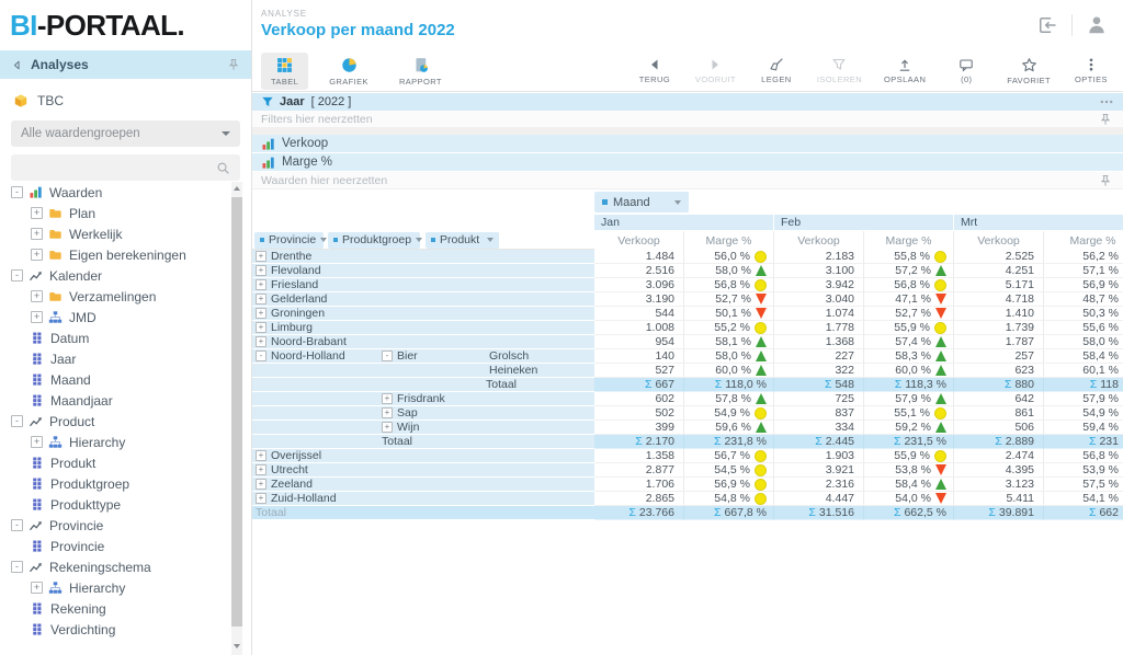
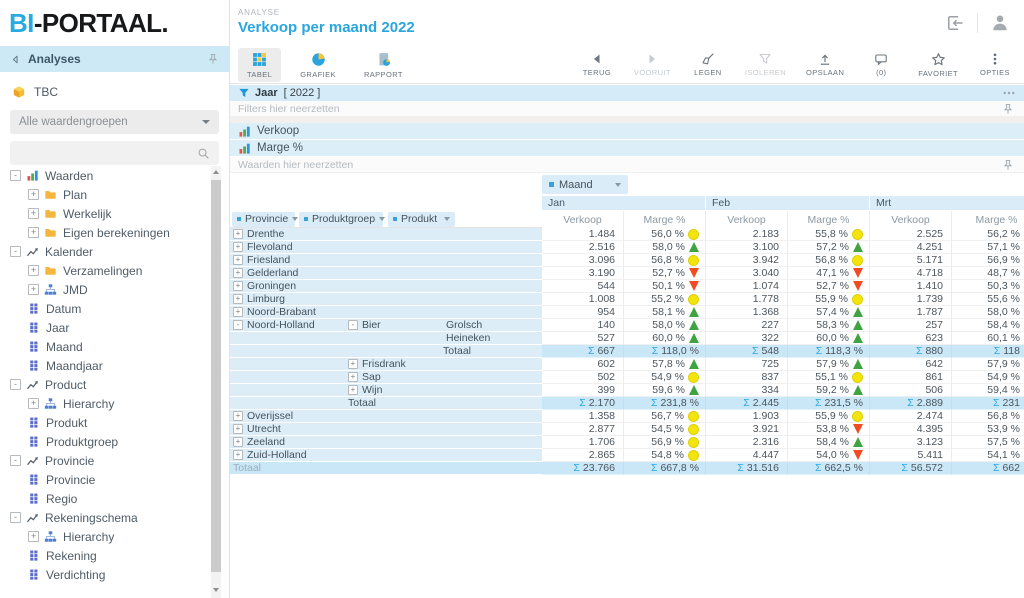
  BI
  -PORTAAL.
  Analyses
  TBC
  Alle waardengroepen
  -
  Waarden
  +
  Plan
  +
  Werkelijk
  +
  Eigen berekeningen
  -
  Kalender
  +
  Verzamelingen
  +
  JMD
  Datum
  Jaar
  Maand
  Maandjaar
  -
  Product
  +
  Hierarchy
  Produkt
  Produktgroep
- Produkttype
  -
  Provincie
  Provincie
+ Regio
  -
  Rekeningschema
  +
  Hierarchy
  Rekening
  Verdichting
  ANALYSE
  Verkoop per maand 2022
  TABEL
  GRAFIEK
  RAPPORT
  TERUG
  VOORUIT
  LEGEN
  ISOLEREN
  OPSLAAN
  (0)
  FAVORIET
  OPTIES
  Jaar
  [ 2022 ]
  Filters hier neerzetten
  Verkoop
  Marge %
  Waarden hier neerzetten
  Maand
  Jan
  Feb
  Mrt
  Provincie
  Produktgroep
  Produkt
  Verkoop
  Marge %
  Verkoop
  Marge %
  Verkoop
  Marge %
  +
  Drenthe
  1.484
  56,0 %
  2.183
  55,8 %
  2.525
  56,2 %
  +
  Flevoland
  2.516
  58,0 %
  3.100
  57,2 %
  4.251
  57,1 %
  +
  Friesland
  3.096
  56,8 %
  3.942
  56,8 %
  5.171
  56,9 %
  +
  Gelderland
  3.190
  52,7 %
  3.040
  47,1 %
  4.718
  48,7 %
  +
  Groningen
  544
  50,1 %
  1.074
  52,7 %
  1.410
  50,3 %
  +
  Limburg
  1.008
  55,2 %
  1.778
  55,9 %
  1.739
  55,6 %
  +
  Noord-Brabant
  954
  58,1 %
  1.368
  57,4 %
  1.787
  58,0 %
  -
  Noord-Holland
  -
  Bier
  Grolsch
  140
  58,0 %
  227
  58,3 %
  257
  58,4 %
  Heineken
  527
  60,0 %
  322
  60,0 %
  623
  60,1 %
  Totaal
  Σ
  667
  Σ
  118,0 %
  Σ
  548
  Σ
  118,3 %
  Σ
  880
  Σ
  118
  +
  Frisdrank
  602
  57,8 %
  725
  57,9 %
  642
  57,9 %
  +
  Sap
  502
  54,9 %
  837
  55,1 %
  861
  54,9 %
  +
  Wijn
  399
  59,6 %
  334
  59,2 %
  506
  59,4 %
  Totaal
  Σ
  2.170
  Σ
  231,8 %
  Σ
  2.445
  Σ
  231,5 %
  Σ
  2.889
  Σ
  231
  +
  Overijssel
  1.358
  56,7 %
  1.903
  55,9 %
  2.474
  56,8 %
  +
  Utrecht
  2.877
  54,5 %
  3.921
  53,8 %
  4.395
  53,9 %
  +
  Zeeland
  1.706
  56,9 %
  2.316
  58,4 %
  3.123
  57,5 %
  +
  Zuid-Holland
  2.865
  54,8 %
  4.447
  54,0 %
  5.411
  54,1 %
  Totaal
  Σ
  23.766
  Σ
  667,8 %
  Σ
  31.516
  Σ
  662,5 %
  Σ
- 39.891
+ 56.572
  Σ
  662
